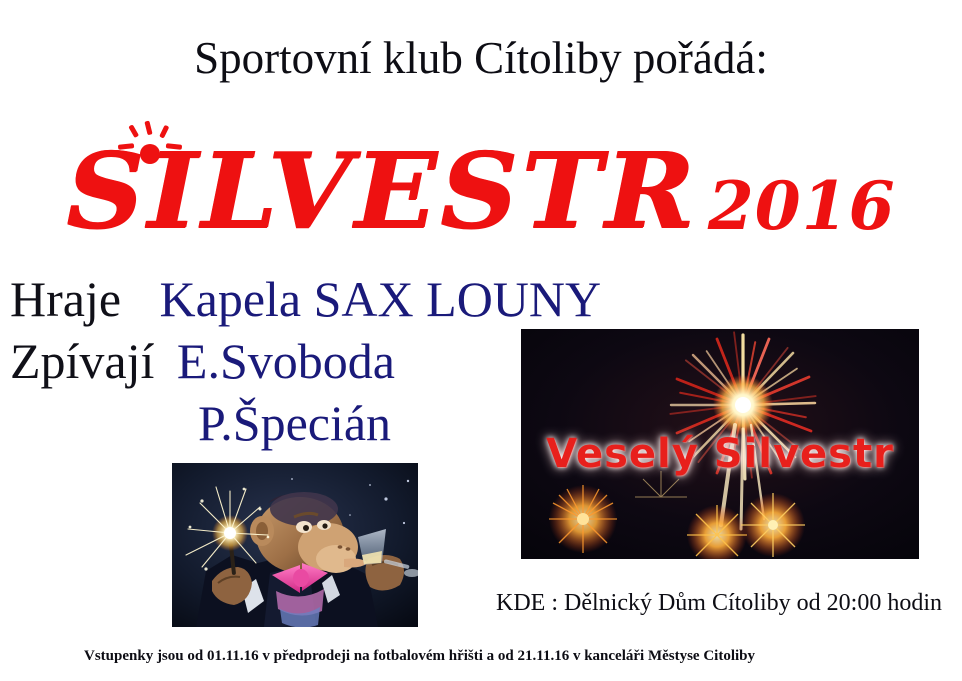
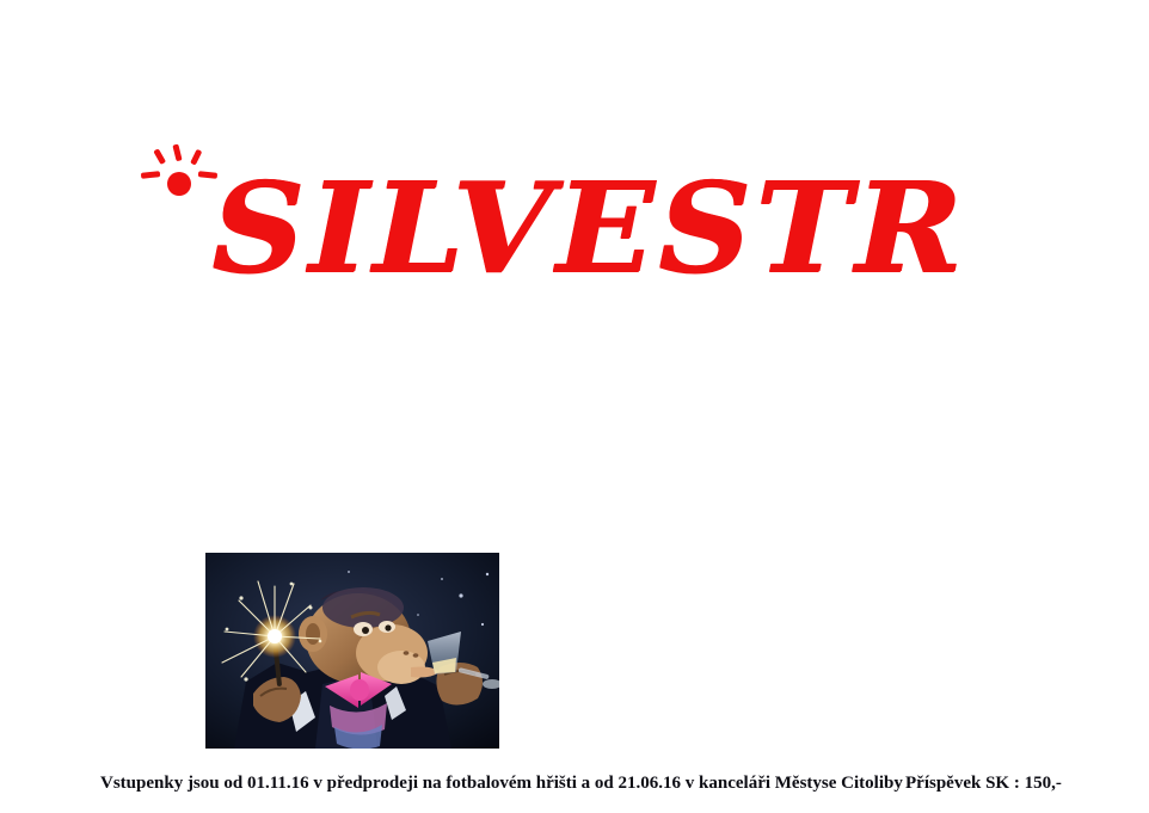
- Sportovní klub Cítoliby pořádá:
  SILVESTR
- 2016
- Hraje Kapela SAX LOUNY
- Zpívají E.Svoboda
- P.Špecián
- Veselý Silvestr
- KDE : Dělnický Dům Cítoliby od 20:00 hodin
- Vstupenky jsou od 01.11.16 v předprodeji na fotbalovém hřišti a od 21.11.16 v kanceláři Městyse Citoliby
+ Vstupenky jsou od 01.11.16 v předprodeji na fotbalovém hřišti a od 21.06.16 v kanceláři Městyse Citoliby
+ Příspěvek SK : 150,-
